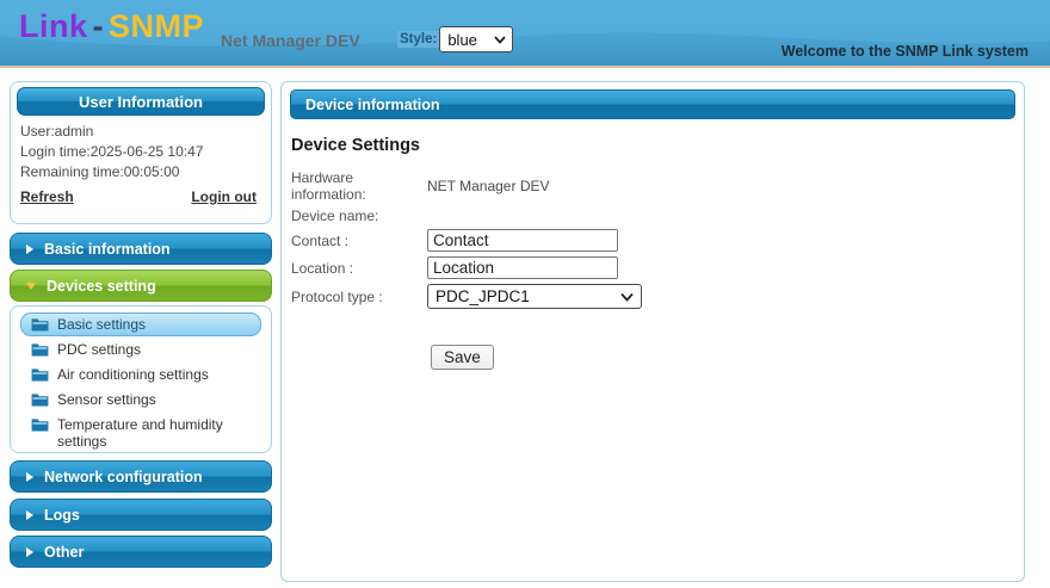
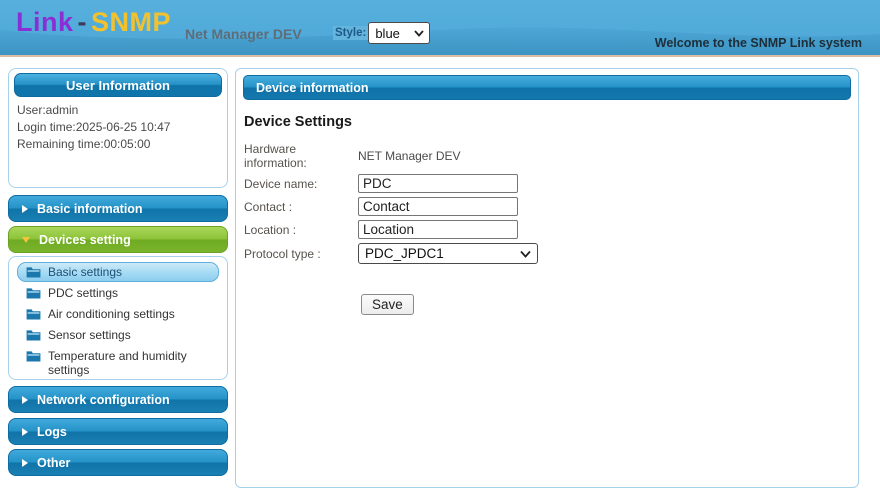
  Link - SNMP
  Net Manager DEV
  Style:
  blue
  Welcome to the SNMP Link system
  User Information
  User:admin
  Login time:2025-06-25 10:47
  Remaining time:00:05:00
- Refresh
- Login out
  Basic information
  Devices setting
  Basic settings
  PDC settings
  Air conditioning settings
  Sensor settings
  Temperature and humidity settings
  Network configuration
  Logs
  Other
  Device information
  Device Settings
  Hardware information:
  NET Manager DEV
  Device name:
+ PDC
  Contact :
  Contact
  Location :
  Location
  Protocol type :
  PDC_JPDC1
  Save
